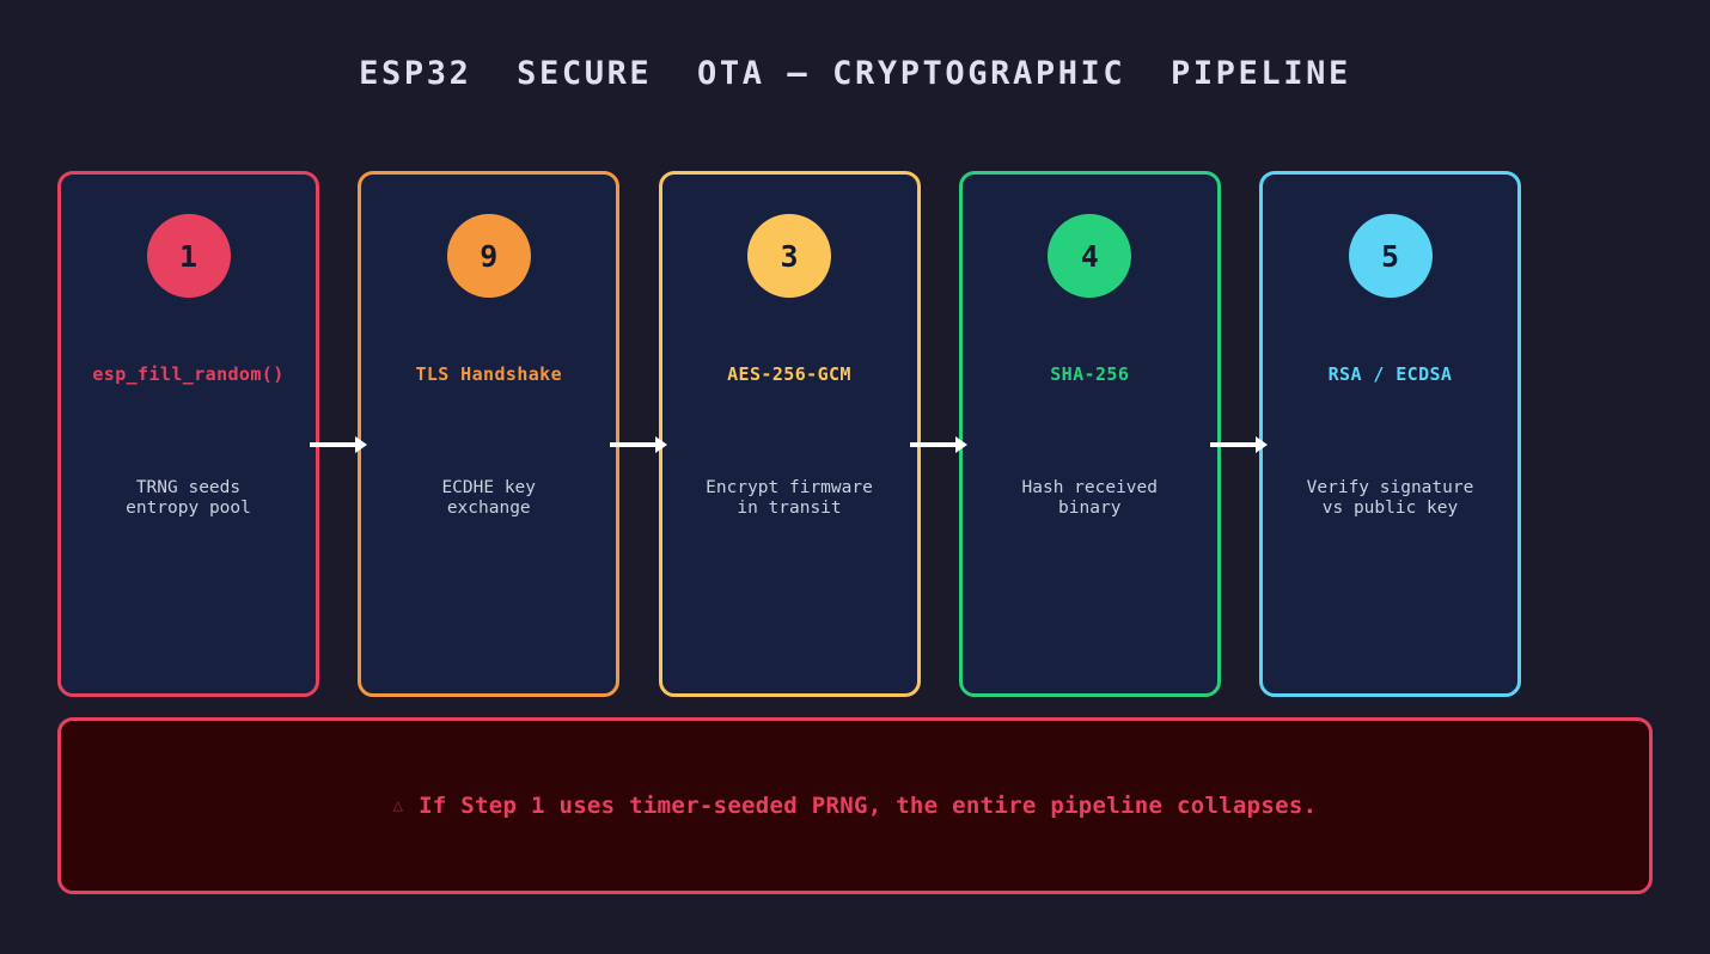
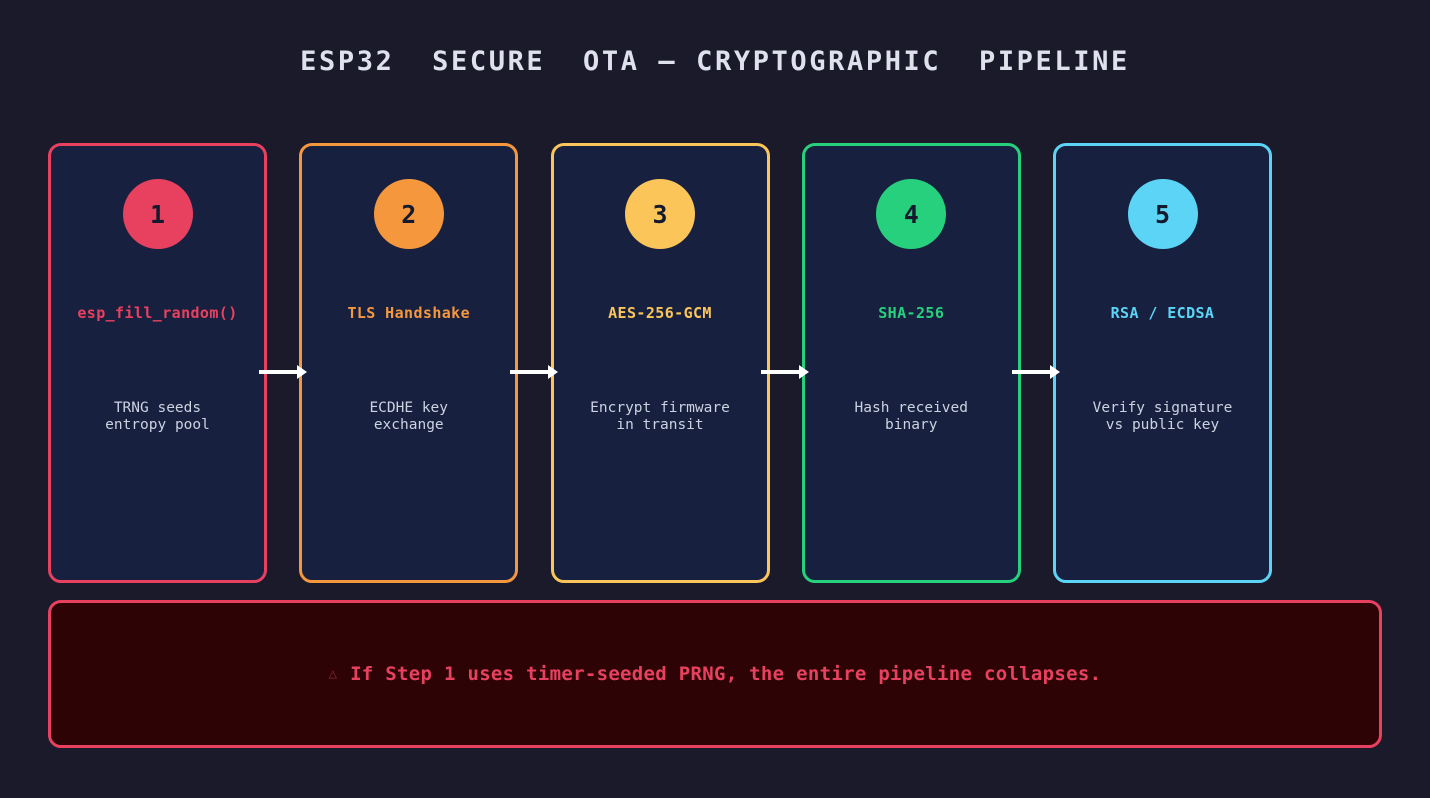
  ESP32 SECURE OTA — CRYPTOGRAPHIC PIPELINE
  1
  esp_fill_random()
  TRNG seeds
  entropy pool
- 9
+ 2
  TLS Handshake
  ECDHE key
  exchange
  3
  AES-256-GCM
  Encrypt firmware
  in transit
  4
  SHA-256
  Hash received
  binary
  5
  RSA / ECDSA
  Verify signature
  vs public key
  △
  If Step 1 uses timer-seeded PRNG, the entire pipeline collapses.
